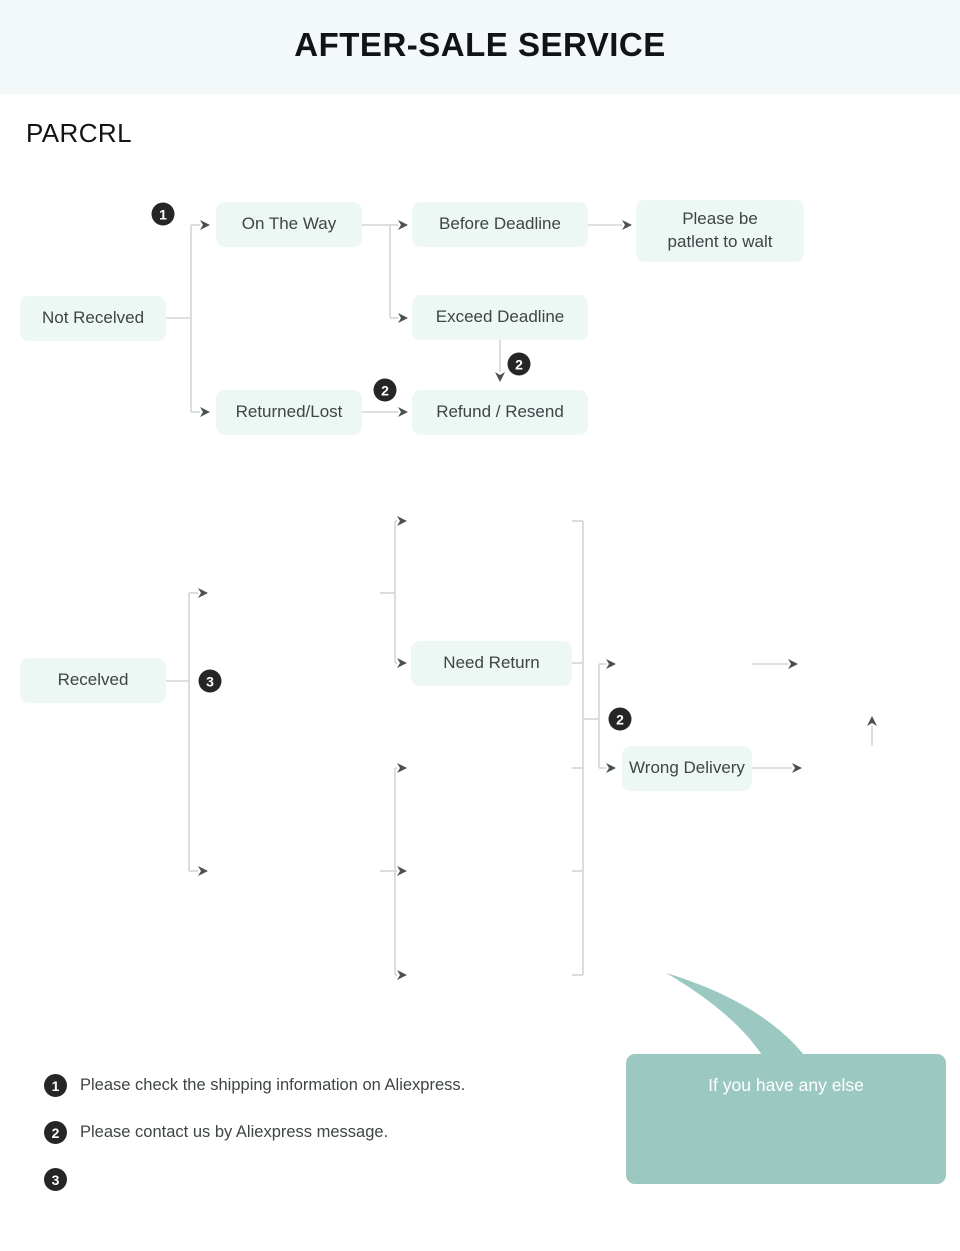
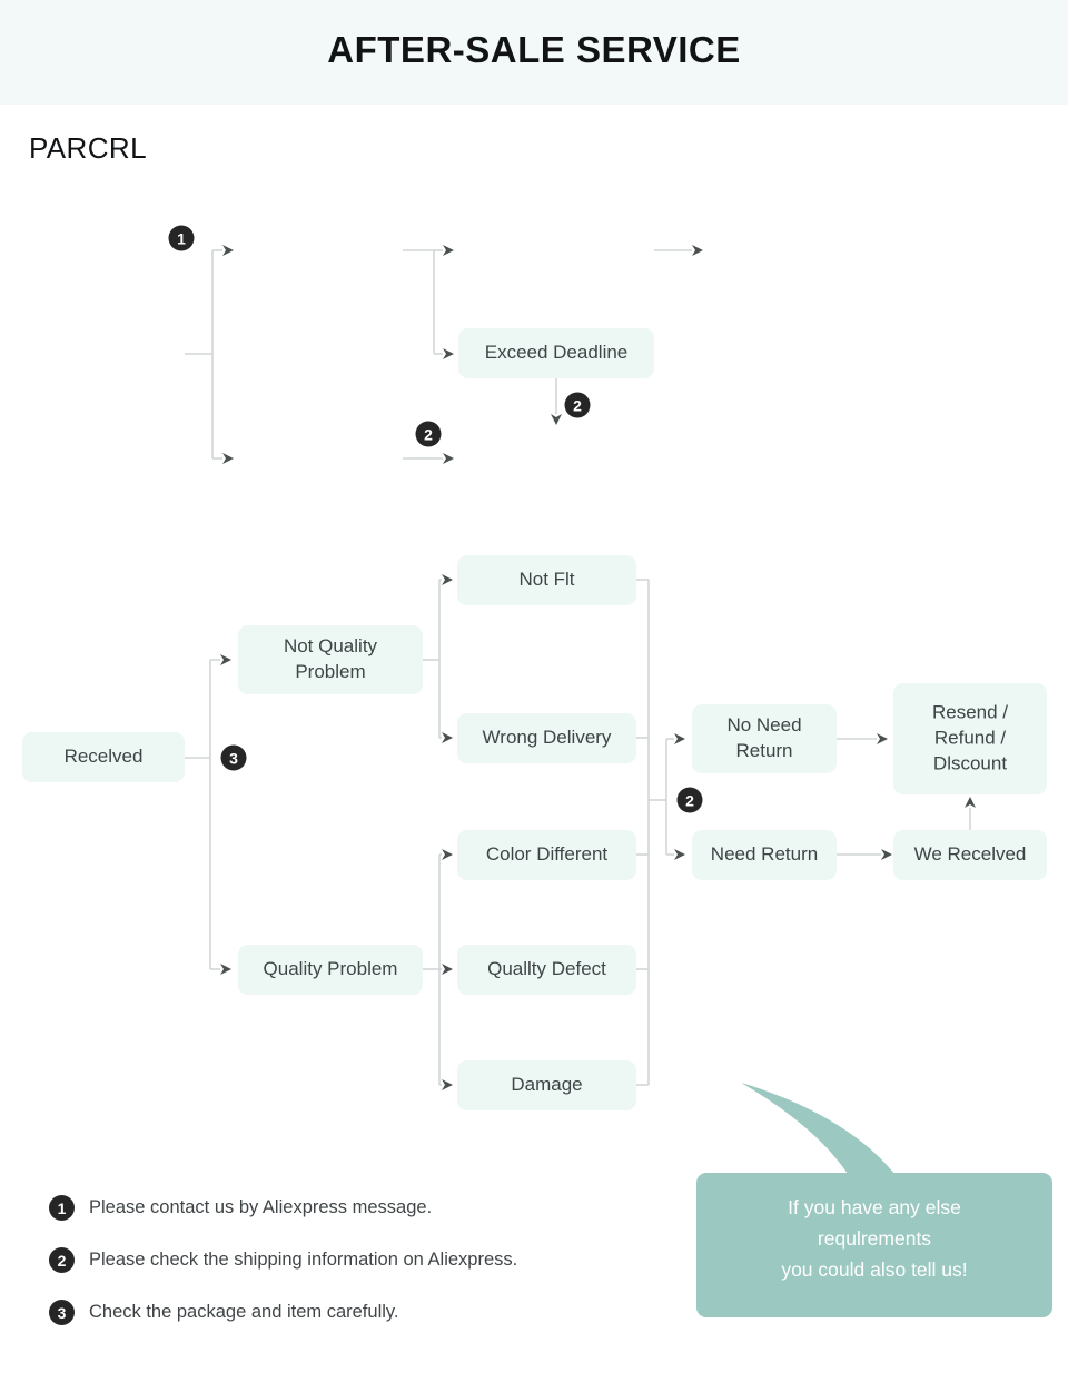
  AFTER-SALE SERVICE
  PARCRL
- Not Recelved
- On The Way
- Returned/Lost
- Before Deadline
  Exceed Deadline
- Refund / Resend
- Please be
- patlent to walt
  Recelved
+ Not Quality
+ Problem
+ Quality Problem
+ Not Flt
- Need Return
+ Wrong Delivery
+ Color Different
+ Quallty Defect
+ Damage
+ No Need
+ Return
- Wrong Delivery
+ Need Return
+ Resend /
+ Refund /
+ Dlscount
+ We Recelved
  1
  2
  2
  3
  2
  1
- Please check the shipping information on Aliexpress.
+ Please contact us by Aliexpress message.
  2
- Please contact us by Aliexpress message.
+ Please check the shipping information on Aliexpress.
  3
+ Check the package and item carefully.
  If you have any else
+ requlrements
+ you could also tell us!
